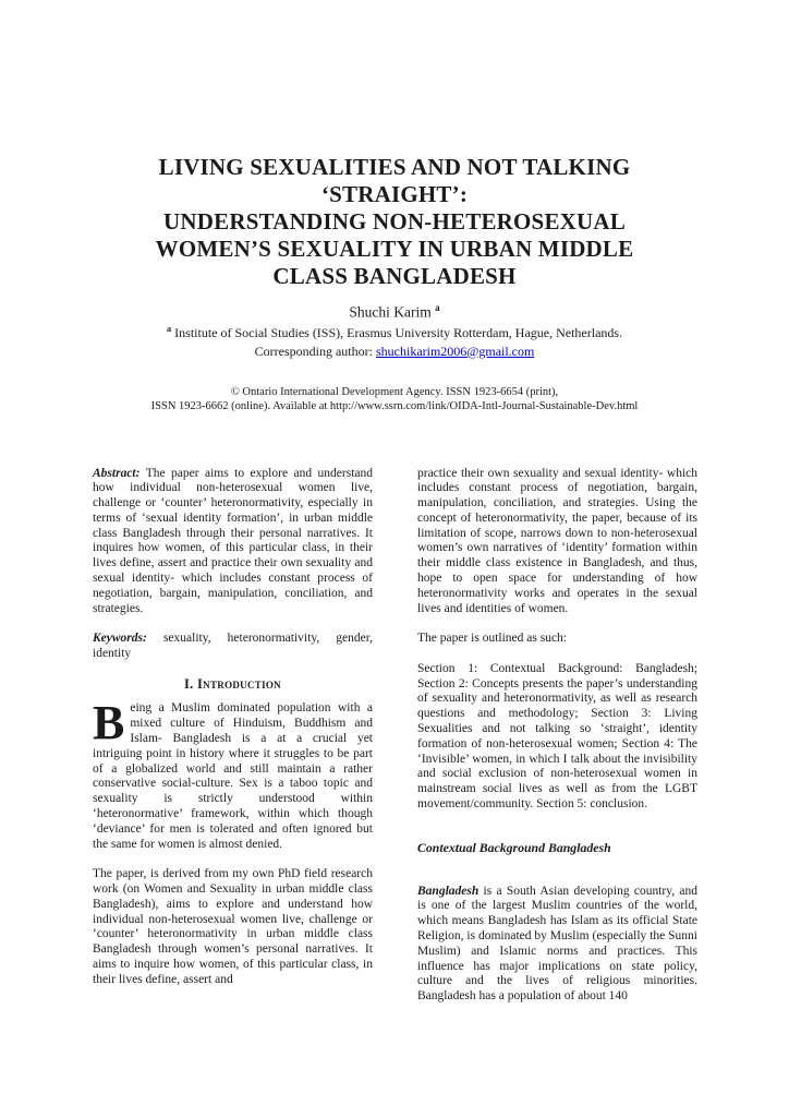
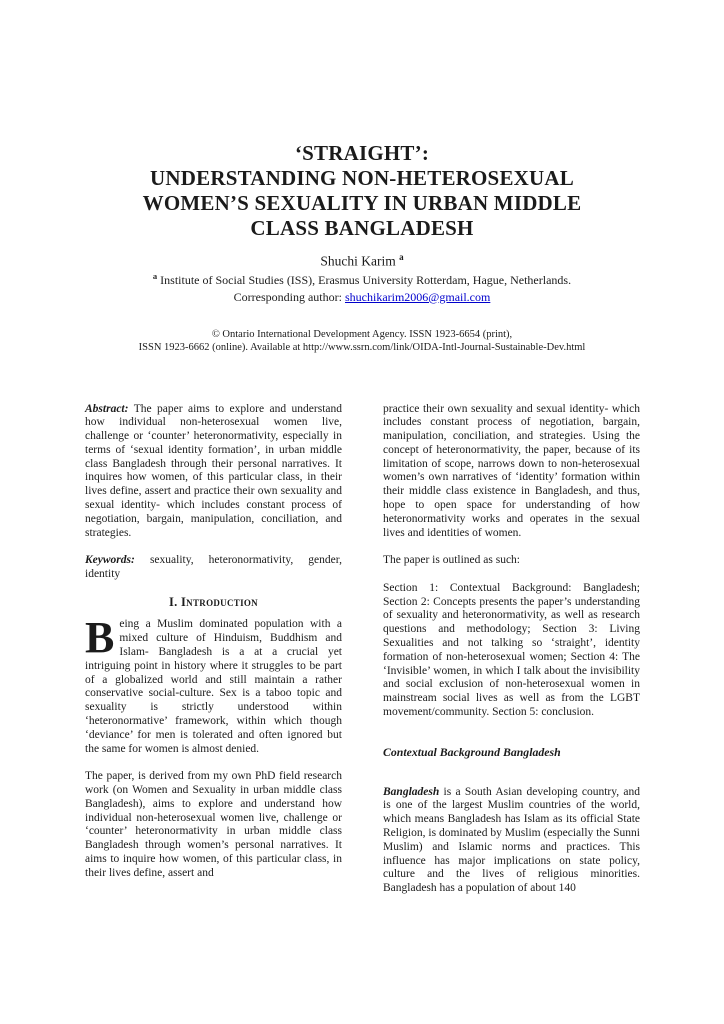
- LIVING SEXUALITIES AND NOT TALKING
  ‘STRAIGHT’:
  UNDERSTANDING NON-HETEROSEXUAL
  WOMEN’S SEXUALITY IN URBAN MIDDLE
  CLASS BANGLADESH
  Shuchi Karim a
  a Institute of Social Studies (ISS), Erasmus University Rotterdam, Hague, Netherlands.
  Corresponding author: shuchikarim2006@gmail.com
  © Ontario International Development Agency. ISSN 1923-6654 (print),
  ISSN 1923-6662 (online). Available at http://www.ssrn.com/link/OIDA-Intl-Journal-Sustainable-Dev.html
  Abstract: The paper aims to explore and understand how individual non-heterosexual women live, challenge or ‘counter’ heteronormativity, especially in terms of ‘sexual identity formation’, in urban middle class Bangladesh through their personal narratives. It inquires how women, of this particular class, in their lives define, assert and practice their own sexuality and sexual identity- which includes constant process of negotiation, bargain, manipulation, conciliation, and strategies.
  Keywords: sexuality, heteronormativity, gender, identity
  I. Introduction
  B
  eing a Muslim dominated population with a mixed culture of Hinduism, Buddhism and Islam- Bangladesh is a at a crucial yet intriguing point in history where it struggles to be part of a globalized world and still maintain a rather conservative social-culture. Sex is a taboo topic and sexuality is strictly understood within ‘heteronormative’ framework, within which though ‘deviance’ for men is tolerated and often ignored but the same for women is almost denied.
  The paper, is derived from my own PhD field research work (on Women and Sexuality in urban middle class Bangladesh), aims to explore and understand how individual non-heterosexual women live, challenge or ‘counter’ heteronormativity in urban middle class Bangladesh through women’s personal narratives. It aims to inquire how women, of this particular class, in their lives define, assert and
  practice their own sexuality and sexual identity- which includes constant process of negotiation, bargain, manipulation, conciliation, and strategies. Using the concept of heteronormativity, the paper, because of its limitation of scope, narrows down to non-heterosexual women’s own narratives of ‘identity’ formation within their middle class existence in Bangladesh, and thus, hope to open space for understanding of how heteronormativity works and operates in the sexual lives and identities of women.
  The paper is outlined as such:
  Section 1: Contextual Background: Bangladesh; Section 2: Concepts presents the paper’s understanding of sexuality and heteronormativity, as well as research questions and methodology; Section 3: Living Sexualities and not talking so ‘straight’, identity formation of non-heterosexual women; Section 4: The ‘Invisible’ women, in which I talk about the invisibility and social exclusion of non-heterosexual women in mainstream social lives as well as from the LGBT movement/community. Section 5: conclusion.
  Contextual Background Bangladesh
  Bangladesh is a South Asian developing country, and is one of the largest Muslim countries of the world, which means Bangladesh has Islam as its official State Religion, is dominated by Muslim (especially the Sunni Muslim) and Islamic norms and practices. This influence has major implications on state policy, culture and the lives of religious minorities. Bangladesh has a population of about 140
